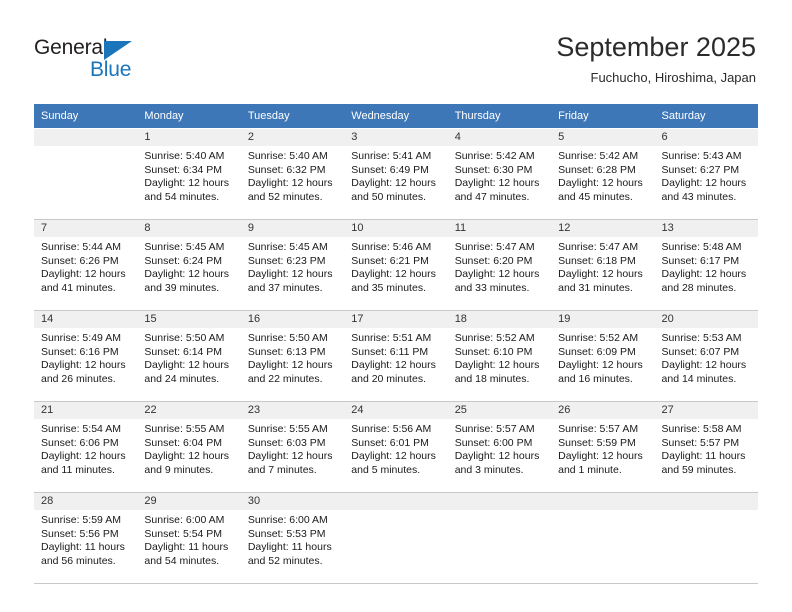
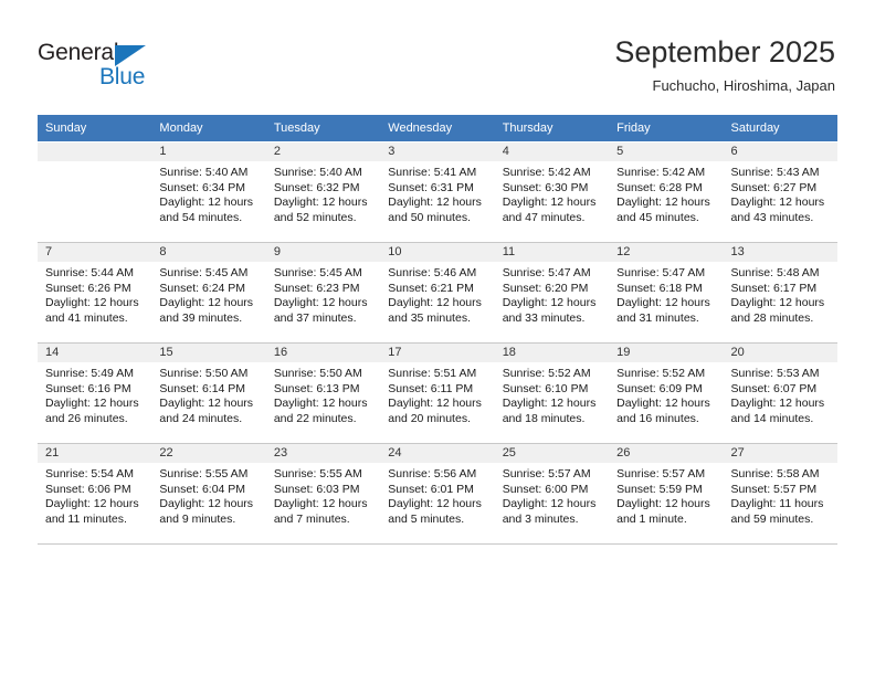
  General
  Blue
  September 2025
  Fuchucho, Hiroshima, Japan
  Sunday	Monday	Tuesday	Wednesday	Thursday	Friday	Saturday
- 	1Sunrise: 5:40 AMSunset: 6:34 PMDaylight: 12 hoursand 54 minutes.	2Sunrise: 5:40 AMSunset: 6:32 PMDaylight: 12 hoursand 52 minutes.	3Sunrise: 5:41 AMSunset: 6:49 PMDaylight: 12 hoursand 50 minutes.	4Sunrise: 5:42 AMSunset: 6:30 PMDaylight: 12 hoursand 47 minutes.	5Sunrise: 5:42 AMSunset: 6:28 PMDaylight: 12 hoursand 45 minutes.	6Sunrise: 5:43 AMSunset: 6:27 PMDaylight: 12 hoursand 43 minutes.
+ 	1Sunrise: 5:40 AMSunset: 6:34 PMDaylight: 12 hoursand 54 minutes.	2Sunrise: 5:40 AMSunset: 6:32 PMDaylight: 12 hoursand 52 minutes.	3Sunrise: 5:41 AMSunset: 6:31 PMDaylight: 12 hoursand 50 minutes.	4Sunrise: 5:42 AMSunset: 6:30 PMDaylight: 12 hoursand 47 minutes.	5Sunrise: 5:42 AMSunset: 6:28 PMDaylight: 12 hoursand 45 minutes.	6Sunrise: 5:43 AMSunset: 6:27 PMDaylight: 12 hoursand 43 minutes.
  7Sunrise: 5:44 AMSunset: 6:26 PMDaylight: 12 hoursand 41 minutes.	8Sunrise: 5:45 AMSunset: 6:24 PMDaylight: 12 hoursand 39 minutes.	9Sunrise: 5:45 AMSunset: 6:23 PMDaylight: 12 hoursand 37 minutes.	10Sunrise: 5:46 AMSunset: 6:21 PMDaylight: 12 hoursand 35 minutes.	11Sunrise: 5:47 AMSunset: 6:20 PMDaylight: 12 hoursand 33 minutes.	12Sunrise: 5:47 AMSunset: 6:18 PMDaylight: 12 hoursand 31 minutes.	13Sunrise: 5:48 AMSunset: 6:17 PMDaylight: 12 hoursand 28 minutes.
  14Sunrise: 5:49 AMSunset: 6:16 PMDaylight: 12 hoursand 26 minutes.	15Sunrise: 5:50 AMSunset: 6:14 PMDaylight: 12 hoursand 24 minutes.	16Sunrise: 5:50 AMSunset: 6:13 PMDaylight: 12 hoursand 22 minutes.	17Sunrise: 5:51 AMSunset: 6:11 PMDaylight: 12 hoursand 20 minutes.	18Sunrise: 5:52 AMSunset: 6:10 PMDaylight: 12 hoursand 18 minutes.	19Sunrise: 5:52 AMSunset: 6:09 PMDaylight: 12 hoursand 16 minutes.	20Sunrise: 5:53 AMSunset: 6:07 PMDaylight: 12 hoursand 14 minutes.
  21Sunrise: 5:54 AMSunset: 6:06 PMDaylight: 12 hoursand 11 minutes.	22Sunrise: 5:55 AMSunset: 6:04 PMDaylight: 12 hoursand 9 minutes.	23Sunrise: 5:55 AMSunset: 6:03 PMDaylight: 12 hoursand 7 minutes.	24Sunrise: 5:56 AMSunset: 6:01 PMDaylight: 12 hoursand 5 minutes.	25Sunrise: 5:57 AMSunset: 6:00 PMDaylight: 12 hoursand 3 minutes.	26Sunrise: 5:57 AMSunset: 5:59 PMDaylight: 12 hoursand 1 minute.	27Sunrise: 5:58 AMSunset: 5:57 PMDaylight: 11 hoursand 59 minutes.
- 28Sunrise: 5:59 AMSunset: 5:56 PMDaylight: 11 hoursand 56 minutes.	29Sunrise: 6:00 AMSunset: 5:54 PMDaylight: 11 hoursand 54 minutes.	30Sunrise: 6:00 AMSunset: 5:53 PMDaylight: 11 hoursand 52 minutes.
